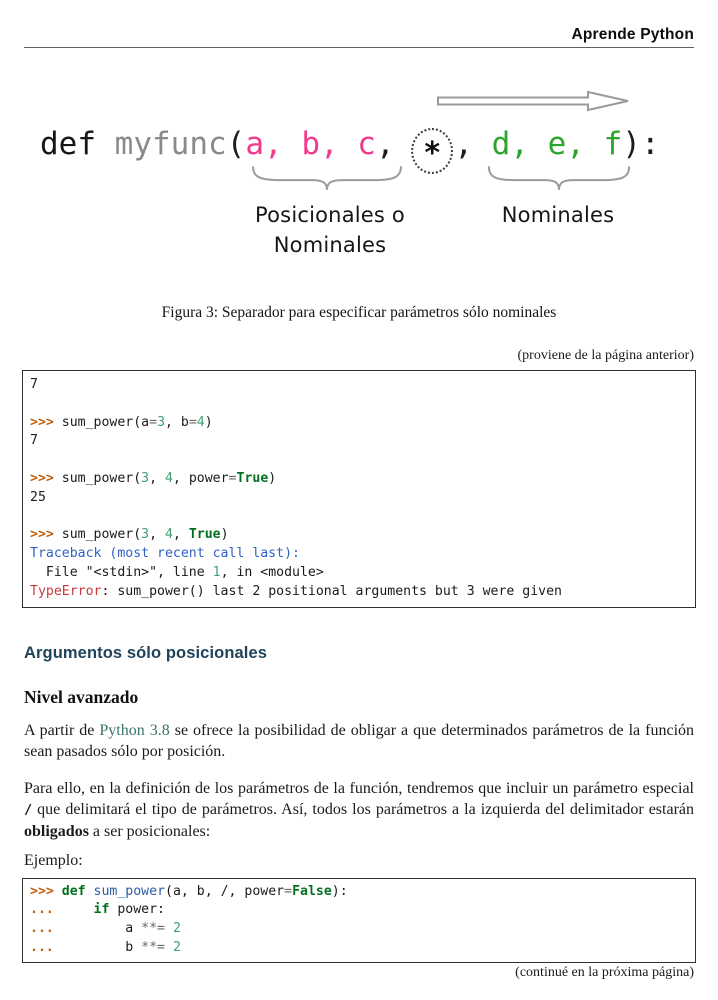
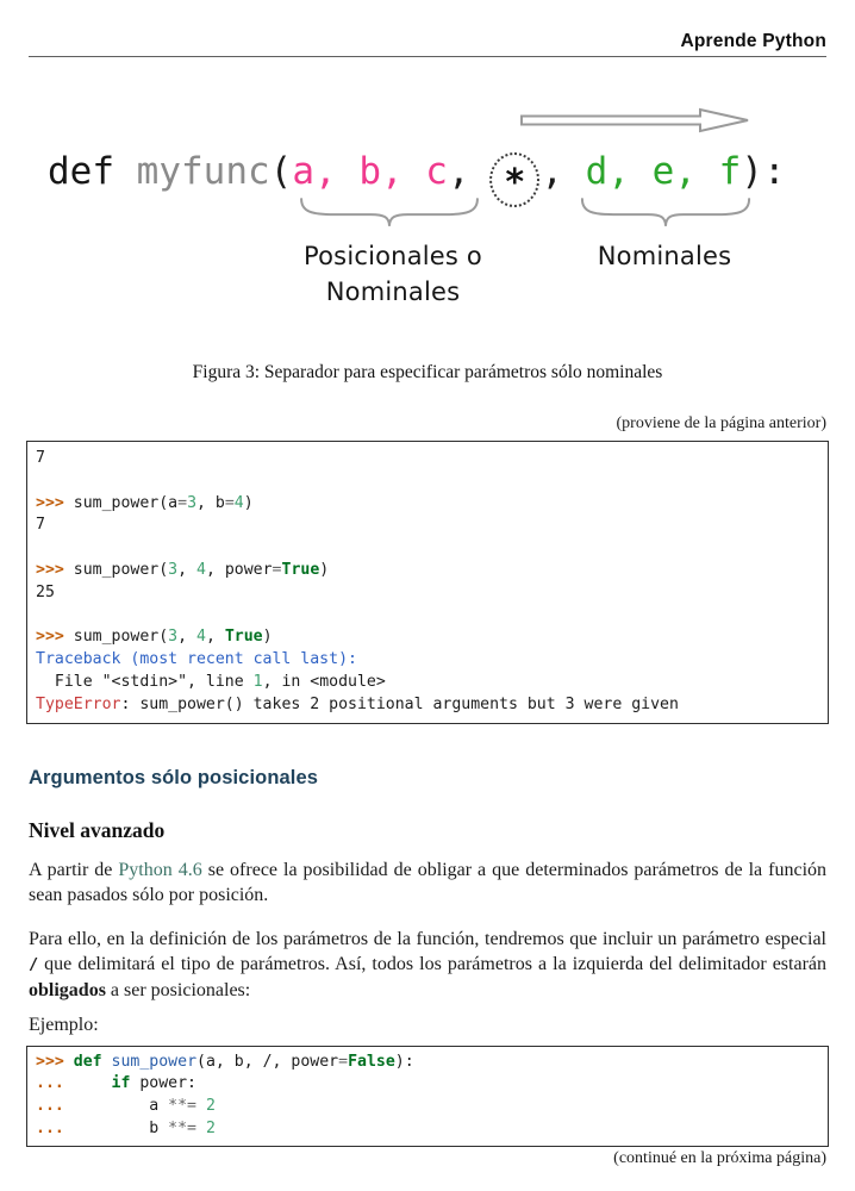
  Aprende Python
  def myfunc(a, b, c, * , d, e, f):
  Posicionales o
  Nominales
  Nominales
  Figura 3: Separador para especificar parámetros sólo nominales
  (proviene de la página anterior)
  7
  >>> sum_power(a=3, b=4)
  7
  >>> sum_power(3, 4, power=True)
  25
  >>> sum_power(3, 4, True)
  Traceback (most recent call last):
  File "<stdin>", line 1, in <module>
- TypeError: sum_power() last 2 positional arguments but 3 were given
+ TypeError: sum_power() takes 2 positional arguments but 3 were given
  Argumentos sólo posicionales
  Nivel avanzado
- A partir de Python 3.8 se ofrece la posibilidad de obligar a que determinados parámetros de la función sean pasados sólo por posición.
+ A partir de Python 4.6 se ofrece la posibilidad de obligar a que determinados parámetros de la función sean pasados sólo por posición.
  Para ello, en la definición de los parámetros de la función, tendremos que incluir un parámetro especial / que delimitará el tipo de parámetros. Así, todos los parámetros a la izquierda del delimitador estarán obligados a ser posicionales:
  Ejemplo:
  >>> def sum_power(a, b, /, power=False):
  ... if power:
  ... a **= 2
  ... b **= 2
  (continué en la próxima página)
